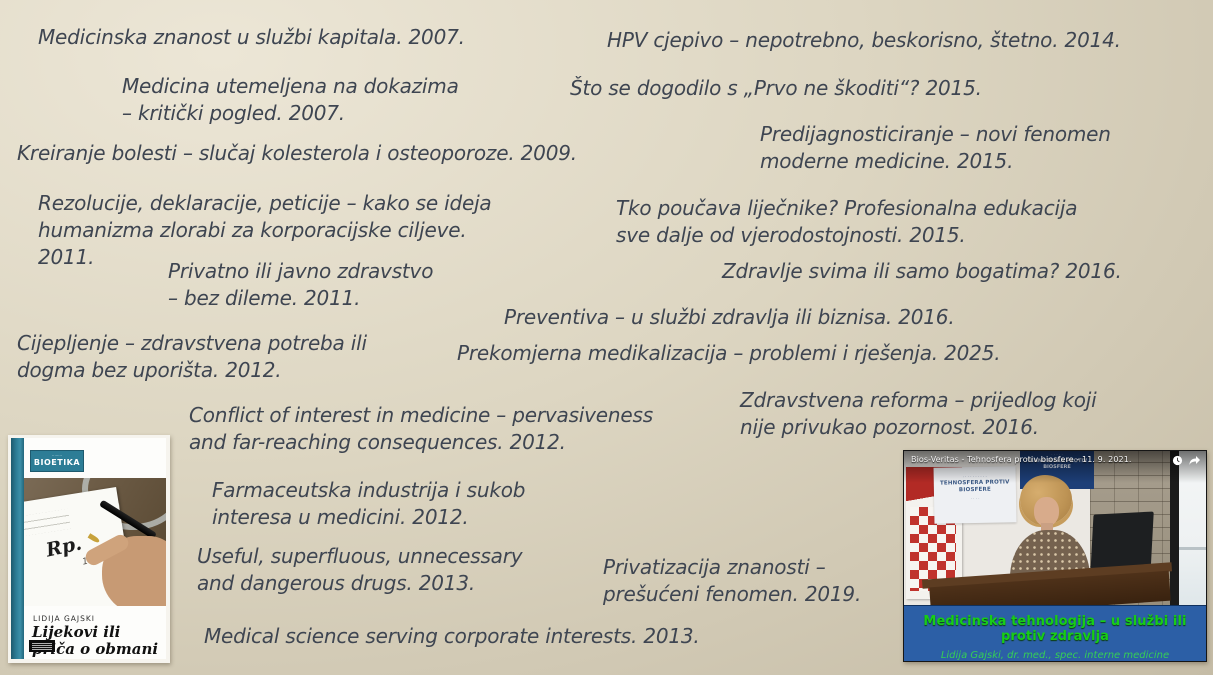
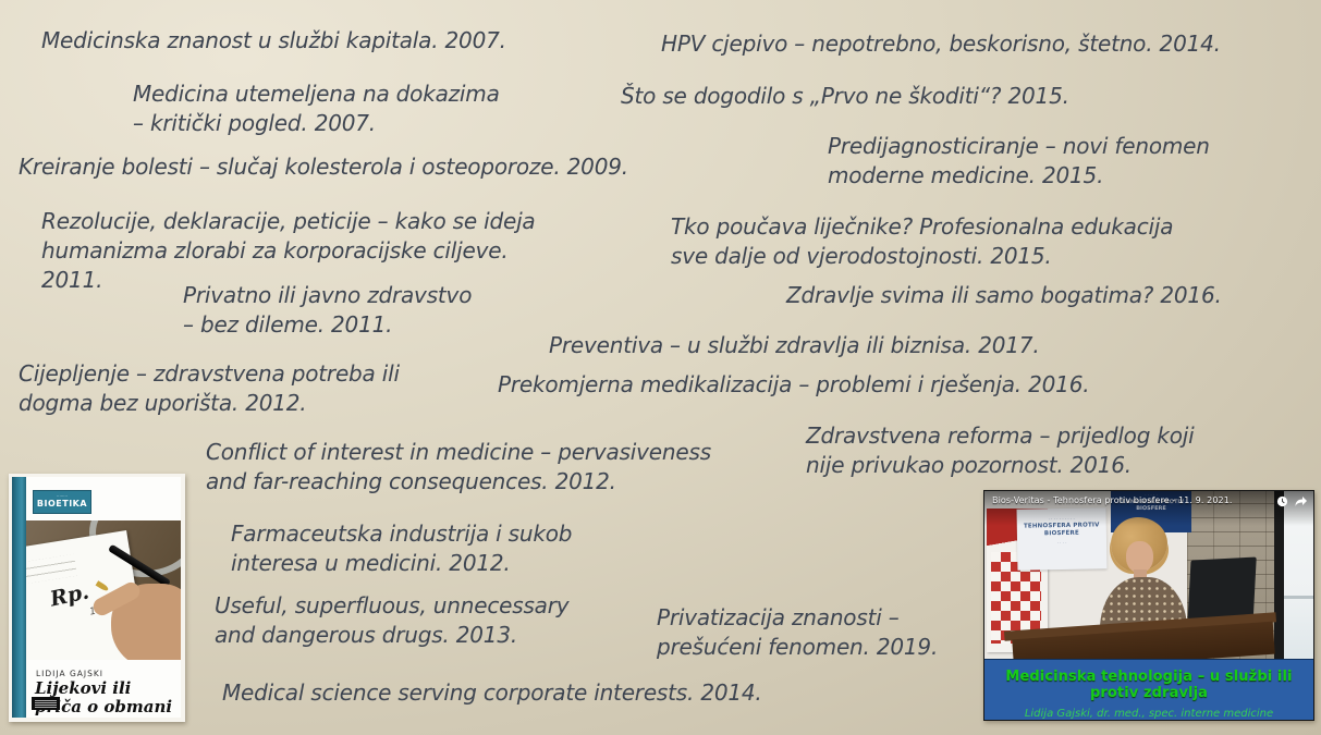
  Medicinska znanost u službi kapitala. 2007.
  HPV cjepivo – nepotrebno, beskorisno, štetno. 2014.
  Medicina utemeljena na dokazima
  – kritički pogled. 2007.
  Što se dogodilo s „Prvo ne škoditi“? 2015.
  Kreiranje bolesti – slučaj kolesterola i osteoporoze. 2009.
  Predijagnosticiranje – novi fenomen
  moderne medicine. 2015.
  Rezolucije, deklaracije, peticije – kako se ideja
  humanizma zlorabi za korporacijske ciljeve.
  2011.
  Tko poučava liječnike? Profesionalna edukacija
  sve dalje od vjerodostojnosti. 2015.
  Privatno ili javno zdravstvo
  – bez dileme. 2011.
  Zdravlje svima ili samo bogatima? 2016.
- Preventiva – u službi zdravlja ili biznisa. 2016.
+ Preventiva – u službi zdravlja ili biznisa. 2017.
  Cijepljenje – zdravstvena potreba ili
  dogma bez uporišta. 2012.
- Prekomjerna medikalizacija – problemi i rješenja. 2025.
+ Prekomjerna medikalizacija – problemi i rješenja. 2016.
  Conflict of interest in medicine – pervasiveness
  and far-reaching consequences. 2012.
  Zdravstvena reforma – prijedlog koji
  nije privukao pozornost. 2016.
  Farmaceutska industrija i sukob
  interesa u medicini. 2012.
  Useful, superfluous, unnecessary
  and dangerous drugs. 2013.
  Privatizacija znanosti –
  prešućeni fenomen. 2019.
- Medical science serving corporate interests. 2013.
+ Medical science serving corporate interests. 2014.
  BIOETIKA
  LIDIJA GAJSKI
  Lijekovi ili
  ča o obmani
  Bios-Veritas - Tehnosfera protiv biosfere - 11. 9. 2021.
  Medicinska tehnologija – u službi ili protiv zdravlja
  Lidija Gajski, dr. med., spec. interne medicine
